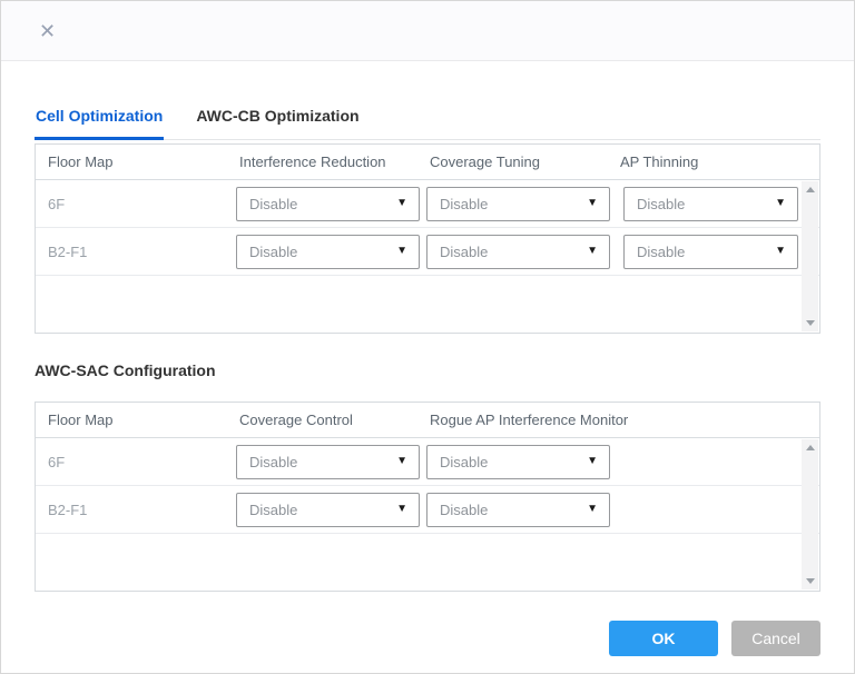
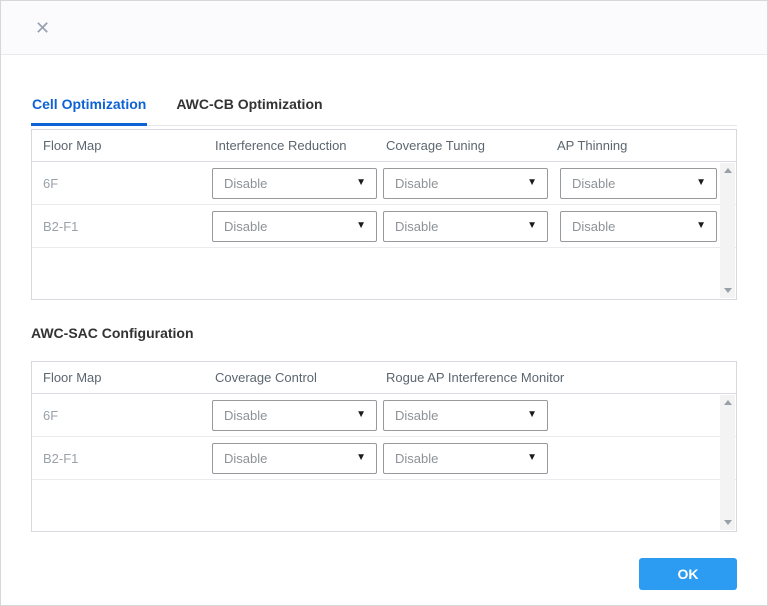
  ✕
  Cell Optimization
  AWC-CB Optimization
  Floor Map
  Interference Reduction
  Coverage Tuning
  AP Thinning
  6F
  Disable
  ▼
  Disable
  ▼
  Disable
  ▼
  B2-F1
  Disable
  ▼
  Disable
  ▼
  Disable
  ▼
  AWC-SAC Configuration
  Floor Map
  Coverage Control
  Rogue AP Interference Monitor
  6F
  Disable
  ▼
  Disable
  ▼
  B2-F1
  Disable
  ▼
  Disable
  ▼
  OK
- Cancel
